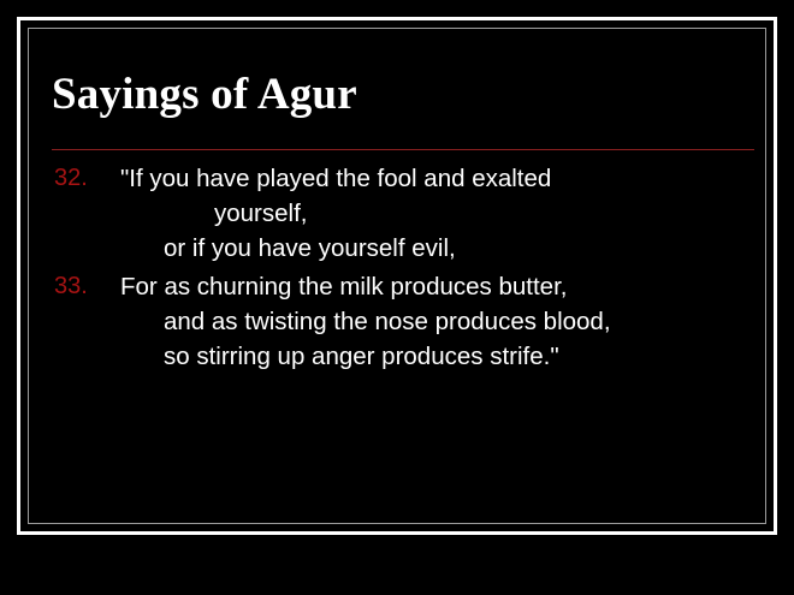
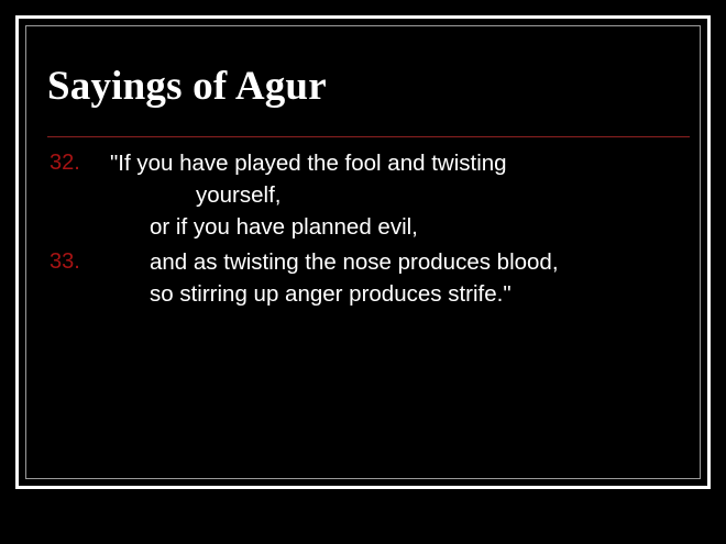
  Sayings of Agur
  32.
- "If you have played the fool and exalted
+ "If you have played the fool and twisting
  yourself,
- or if you have yourself evil,
+ or if you have planned evil,
  33.
- For as churning the milk produces butter,
  and as twisting the nose produces blood,
  so stirring up anger produces strife."
